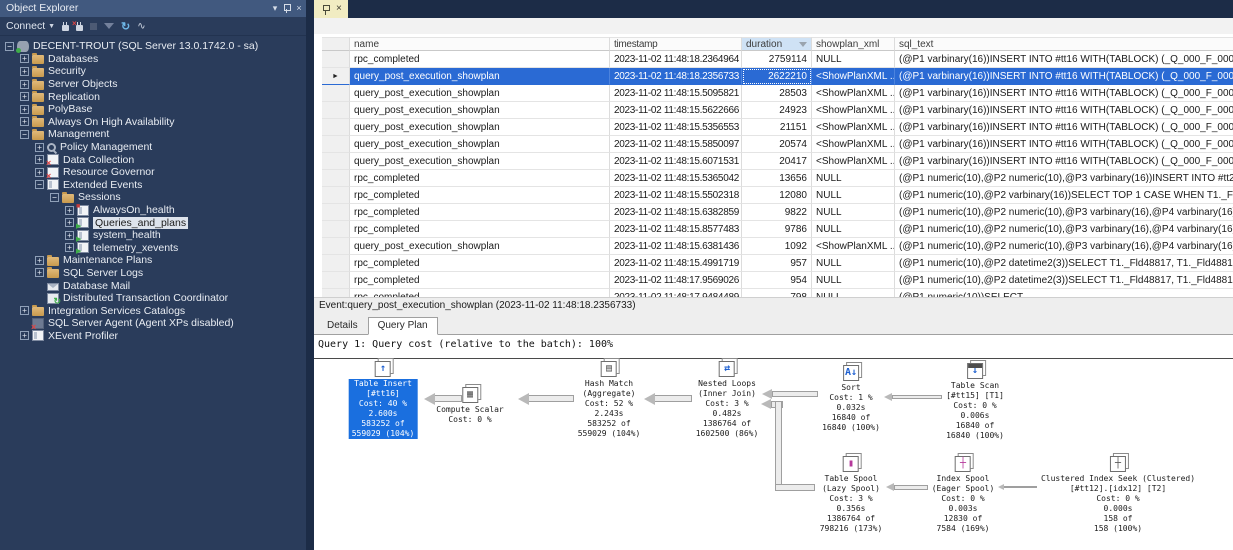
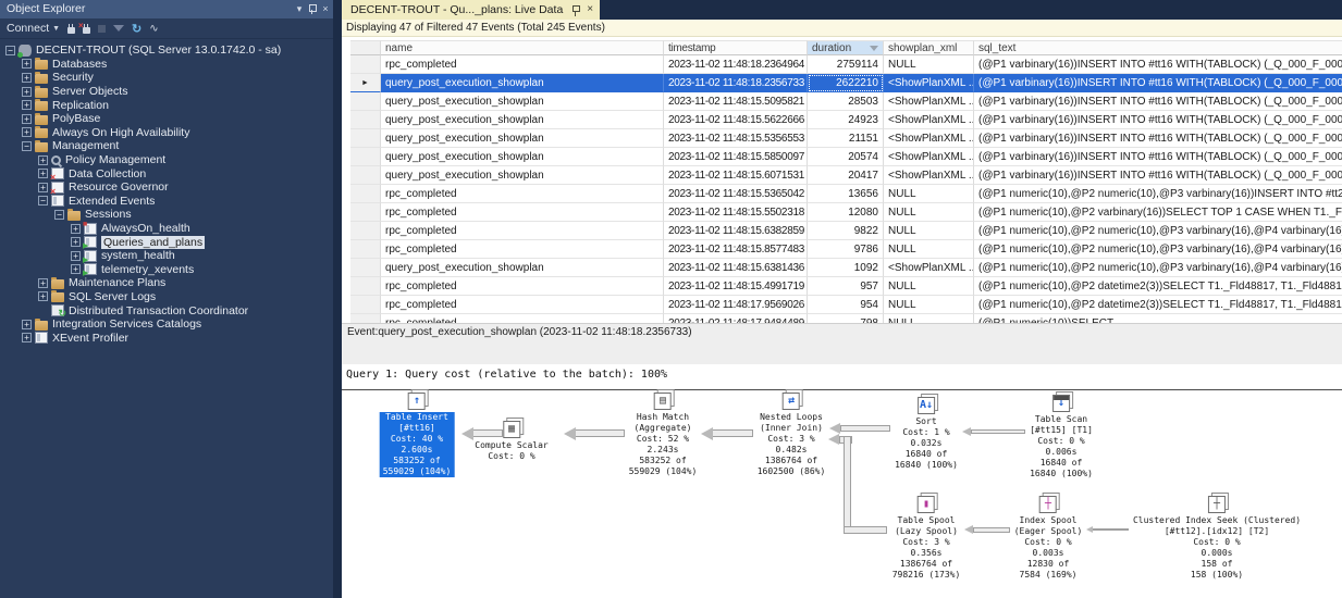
  Object Explorer
  ▾
  ×
  Connect
  ×
  ↻
  ∿
  −
  DECENT-TROUT (SQL Server 13.0.1742.0 - sa)
  +
  Databases
  +
  Security
  +
  Server Objects
  +
  Replication
  +
  PolyBase
  +
  Always On High Availability
  −
  Management
  +
  Policy Management
  +
  Data Collection
  +
  Resource Governor
  −
  Extended Events
  −
  Sessions
  +
  AlwaysOn_health
  +
  Queries_and_plans
  +
  system_health
  +
  telemetry_xevents
  +
  Maintenance Plans
  +
  SQL Server Logs
- Database Mail
  Distributed Transaction Coordinator
  +
  Integration Services Catalogs
- SQL Server Agent (Agent XPs disabled)
  +
  XEvent Profiler
+ DECENT-TROUT - Qu..._plans: Live Data
  ×
+ Displaying 47 of Filtered 47 Events (Total 245 Events)
  name
  timestamp
  duration
  showplan_xml
  sql_text
  rpc_completed
  2023-11-02 11:48:18.2364964
  2759114
  NULL
  (@P1 varbinary(16))INSERT INTO #tt16 WITH(TABLOCK) (_Q_000_F_000
  query_post_execution_showplan
  2023-11-02 11:48:18.2356733
  2622210
  <ShowPlanXML ..
  (@P1 varbinary(16))INSERT INTO #tt16 WITH(TABLOCK) (_Q_000_F_000
  query_post_execution_showplan
  2023-11-02 11:48:15.5095821
  28503
  <ShowPlanXML ..
  (@P1 varbinary(16))INSERT INTO #tt16 WITH(TABLOCK) (_Q_000_F_000
  query_post_execution_showplan
  2023-11-02 11:48:15.5622666
  24923
  <ShowPlanXML ..
  (@P1 varbinary(16))INSERT INTO #tt16 WITH(TABLOCK) (_Q_000_F_000
  query_post_execution_showplan
  2023-11-02 11:48:15.5356553
  21151
  <ShowPlanXML ..
  (@P1 varbinary(16))INSERT INTO #tt16 WITH(TABLOCK) (_Q_000_F_000
  query_post_execution_showplan
  2023-11-02 11:48:15.5850097
  20574
  <ShowPlanXML ..
  (@P1 varbinary(16))INSERT INTO #tt16 WITH(TABLOCK) (_Q_000_F_000
  query_post_execution_showplan
  2023-11-02 11:48:15.6071531
  20417
  <ShowPlanXML ..
  (@P1 varbinary(16))INSERT INTO #tt16 WITH(TABLOCK) (_Q_000_F_000
  rpc_completed
  2023-11-02 11:48:15.5365042
  13656
  NULL
  (@P1 numeric(10),@P2 numeric(10),@P3 varbinary(16))INSERT INTO #tt2
  rpc_completed
  2023-11-02 11:48:15.5502318
  12080
  NULL
  (@P1 numeric(10),@P2 varbinary(16))SELECT TOP 1 CASE WHEN T1._F
  rpc_completed
  2023-11-02 11:48:15.6382859
  9822
  NULL
  (@P1 numeric(10),@P2 numeric(10),@P3 varbinary(16),@P4 varbinary(16
  rpc_completed
  2023-11-02 11:48:15.8577483
  9786
  NULL
  (@P1 numeric(10),@P2 numeric(10),@P3 varbinary(16),@P4 varbinary(16
  query_post_execution_showplan
  2023-11-02 11:48:15.6381436
  1092
  <ShowPlanXML ..
  (@P1 numeric(10),@P2 numeric(10),@P3 varbinary(16),@P4 varbinary(16
  rpc_completed
  2023-11-02 11:48:15.4991719
  957
  NULL
  (@P1 numeric(10),@P2 datetime2(3))SELECT T1._Fld48817, T1._Fld4881
  rpc_completed
  2023-11-02 11:48:17.9569026
  954
  NULL
  (@P1 numeric(10),@P2 datetime2(3))SELECT T1._Fld48817, T1._Fld4881
  Event:query_post_execution_showplan (2023-11-02 11:48:18.2356733)
- Details
- Query Plan
  Query 1: Query cost (relative to the batch): 100%
  ↑
  Table Insert
  [#tt16]
  Cost: 40 %
  2.600s
  583252 of
  559029 (104%)
  ▦
  Compute Scalar
  Cost: 0 %
  ▤
  Hash Match
  (Aggregate)
  Cost: 52 %
  2.243s
  583252 of
  559029 (104%)
  ⇄
  Nested Loops
  (Inner Join)
  Cost: 3 %
  0.482s
  1386764 of
  1602500 (86%)
  A↓
  Sort
  Cost: 1 %
  0.032s
  16840 of
  16840 (100%)
  ↓
  Table Scan
  [#tt15] [T1]
  Cost: 0 %
  0.006s
  16840 of
  16840 (100%)
  ▮
  Table Spool
  (Lazy Spool)
  Cost: 3 %
  0.356s
  1386764 of
  798216 (173%)
  ┼
  Index Spool
  (Eager Spool)
  Cost: 0 %
  0.003s
  12830 of
  7584 (169%)
  ┼
  Clustered Index Seek (Clustered)
  [#tt12].[idx12] [T2]
  Cost: 0 %
  0.000s
  158 of
  158 (100%)
